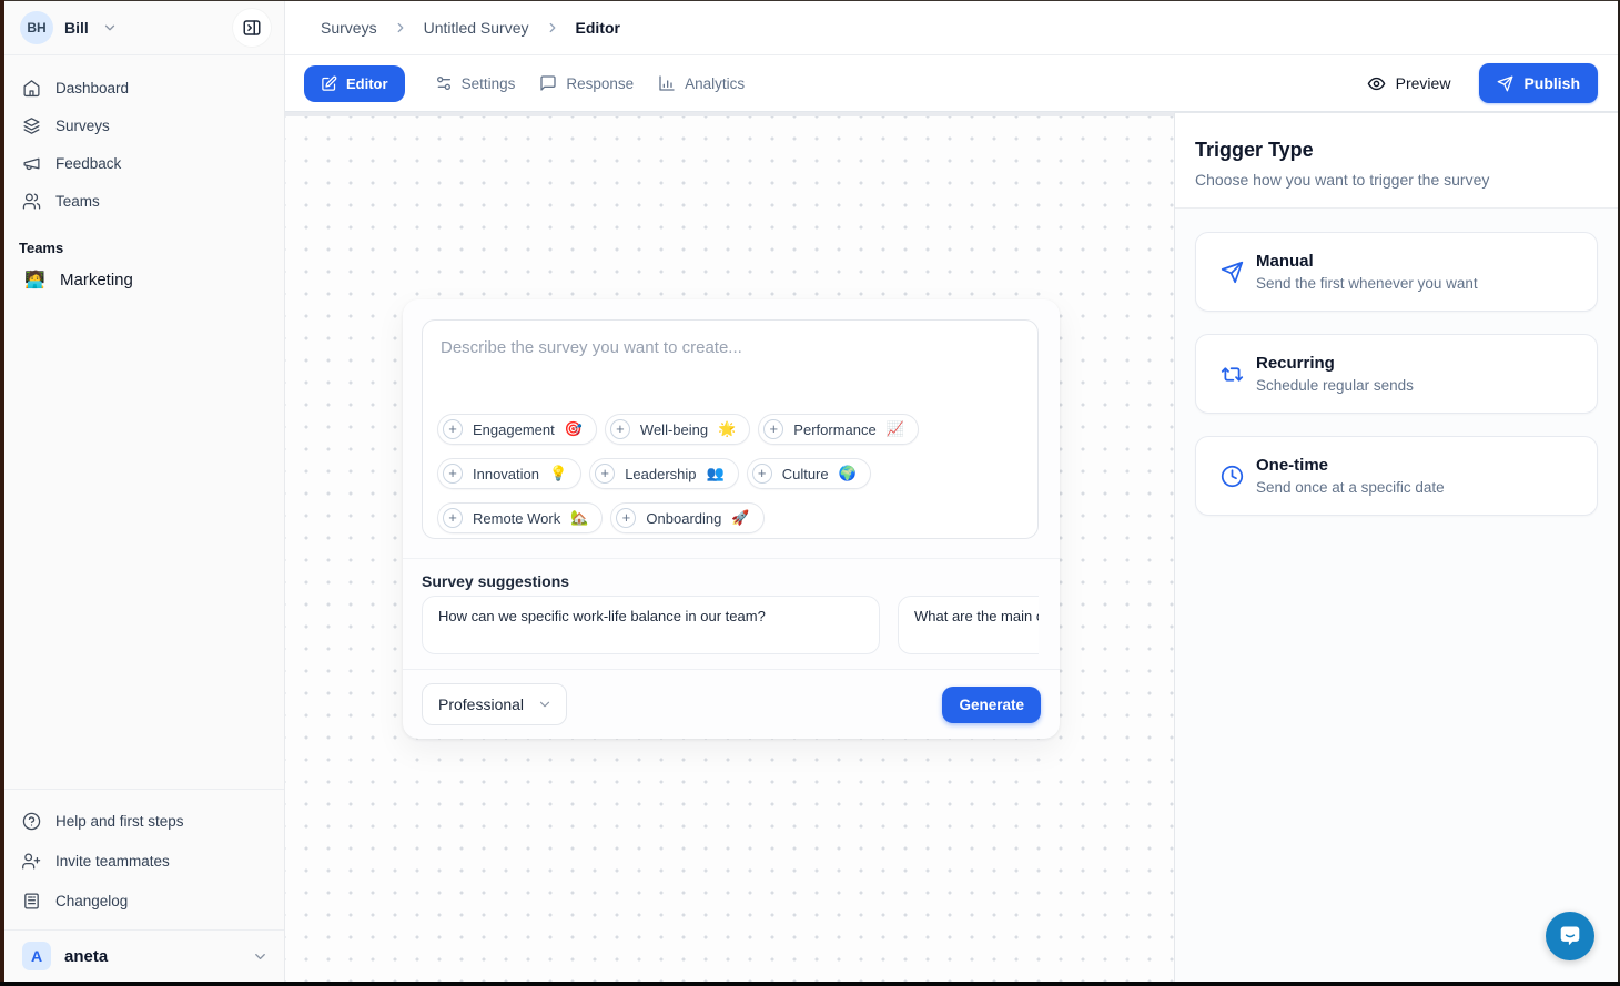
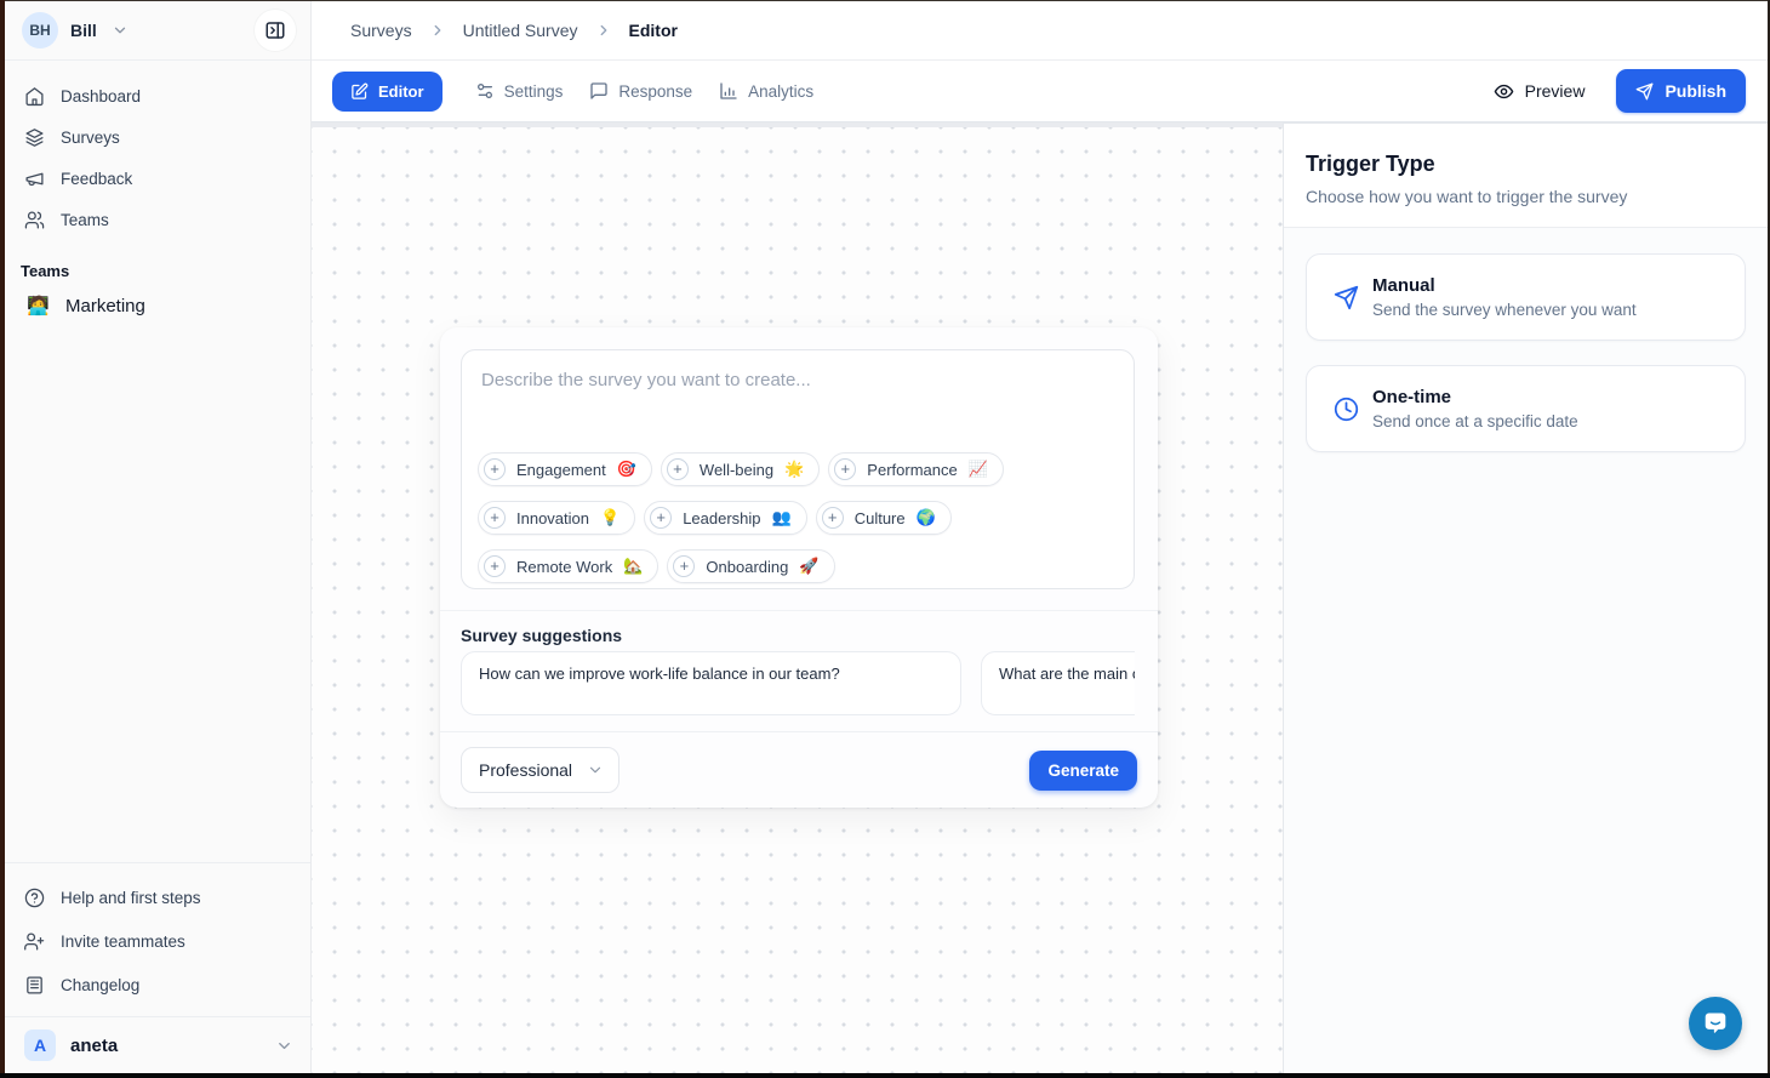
  BH
  Bill
  Dashboard
  Surveys
  Feedback
  Teams
  Teams
  🧑‍💻
  Marketing
  Help and first steps
  Invite teammates
  Changelog
  A
  aneta
  Surveys
  Untitled Survey
  Editor
  Editor
  Settings
  Response
  Analytics
  Preview
  Publish
  Describe the survey you want to create...
  +
  Engagement
  🎯
  +
  Well-being
  🌟
  +
  Performance
  📈
  +
  Innovation
  💡
  +
  Leadership
  👥
  +
  Culture
  🌍
  +
  Remote Work
  🏡
  +
  Onboarding
  🚀
  Survey suggestions
- How can we specific work-life balance in our team?
+ How can we improve work-life balance in our team?
  What are the main
  Professional
  Generate
  Trigger Type
  Choose how you want to trigger the survey
  Manual
- Send the first whenever you want
+ Send the survey whenever you want
- Recurring
- Schedule regular sends
  One-time
  Send once at a specific date
